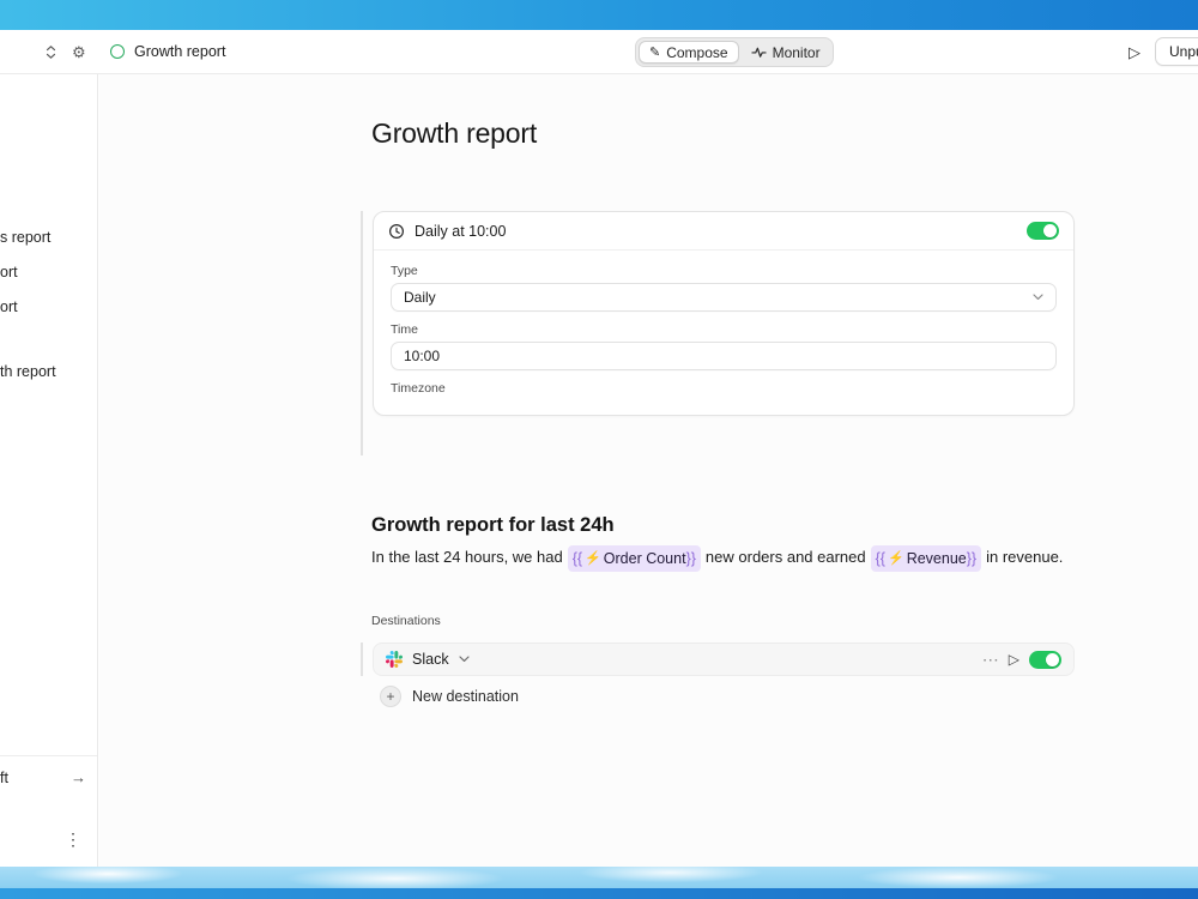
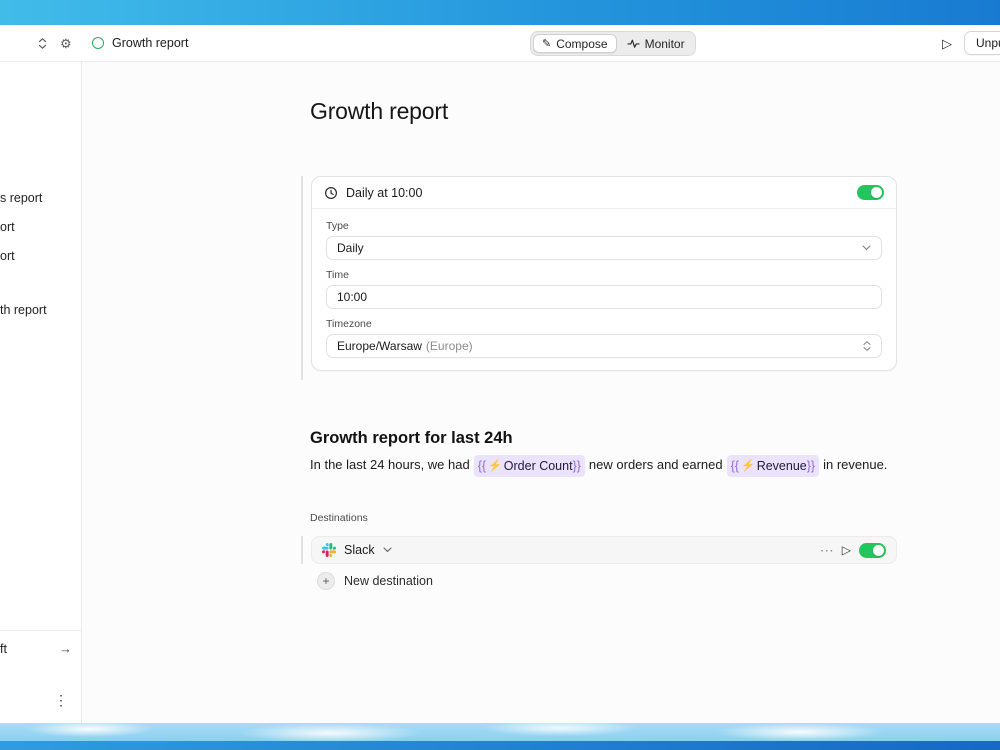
  ⚙
  Growth report
  ✎
  Compose
  Monitor
  ▷
  s report
  ort
  ort
  th report
  ft
  →
  ⋮
  Growth report
  Daily at 10:00
  Type
  Daily
  Time
  10:00
  Timezone
+ Europe/Warsaw
+ (Europe)
  Growth report for last 24h
  In the last 24 hours, we had
  {{
  ⚡
  Order Count
  }}
  new orders and earned
  {{
  ⚡
  Revenue
  }}
  in revenue.
  Destinations
  Slack
  ⋯
  ▷
  +
  New destination
